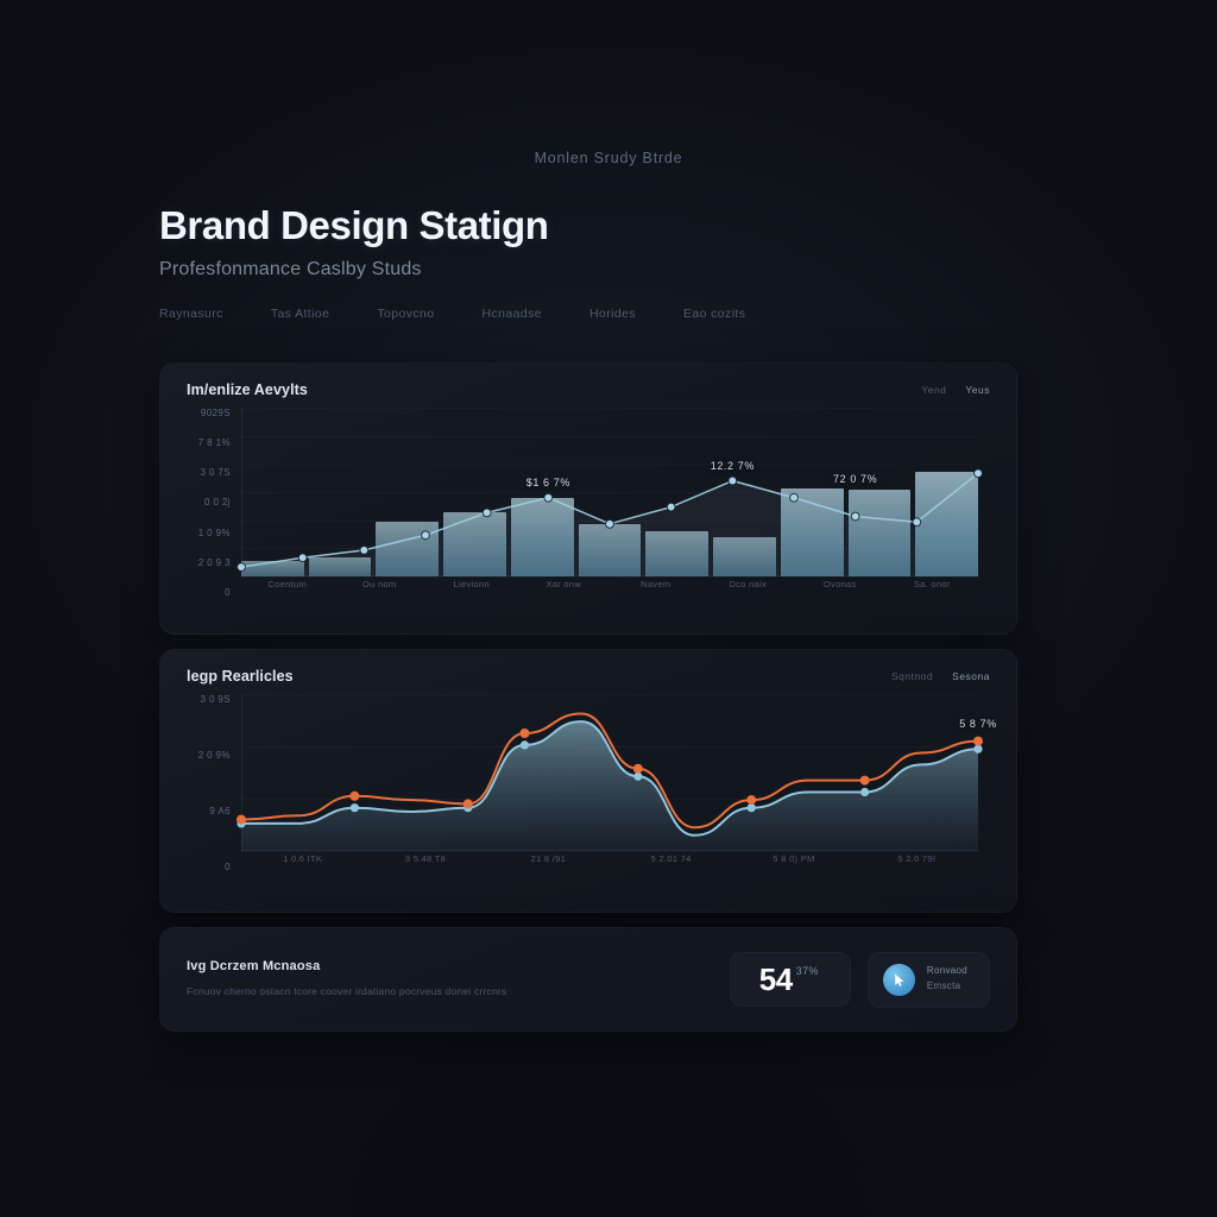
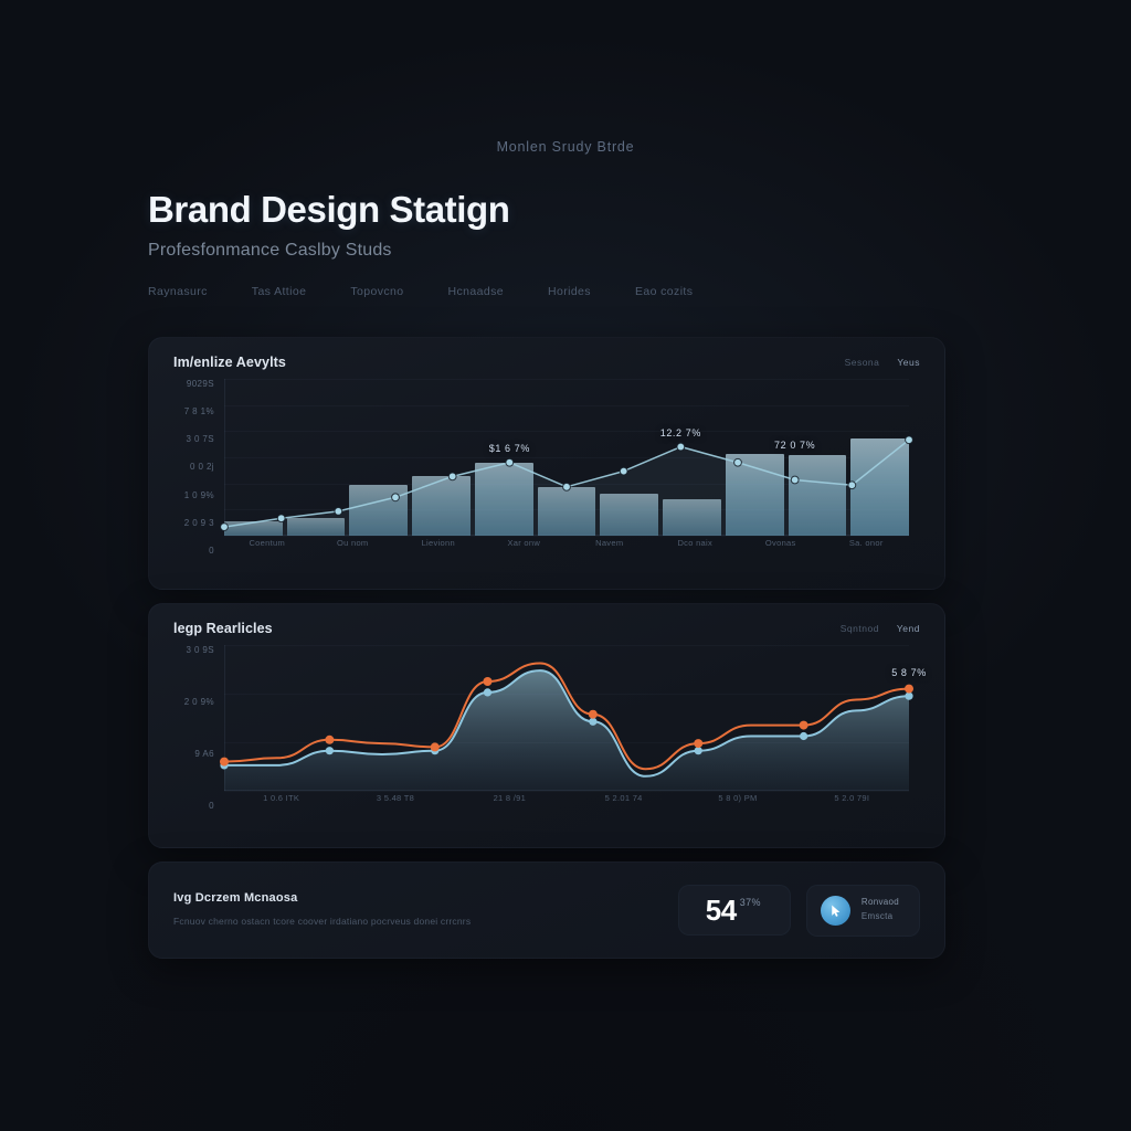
  Monlen Srudy Btrde
  Brand Design Statign
  Profesfonmance Caslby Studs
  Raynasurc
  Tas Attioe
  Topovcno
  Hcnaadse
  Horides
  Eao cozits
  Im/enlize Aevylts
- Yend
+ Sesona
  Yeus
  9029S
  7 8 1%
  3 0 7S
  0 0 2j
  1 0 9%
  2 0 9 3
  0
  $1 6 7%
  12.2 7%
  72 0 7%
  Coentum
  Ou nom
  Lievionn
  Xar onw
  Navem
  Dco naix
  Ovonas
  Sa. onor
  legp Rearlicles
  Sqntnod
- Sesona
+ Yend
  3 0 9S
  2 0 9%
  9 A6
  0
  5 8 7%
  1 0.6 ITK
  3 5.48 T8
  21 8 /91
  5 2.01 74
  5 8 0) PM
  5 2.0 79I
  Ivg Dcrzem Mcnaosa
  Fcnuov cherno ostacn tcore coover irdatiano pocrveus donei crrcnrs
  54
  37%
  Ronvaod
  Emscta
